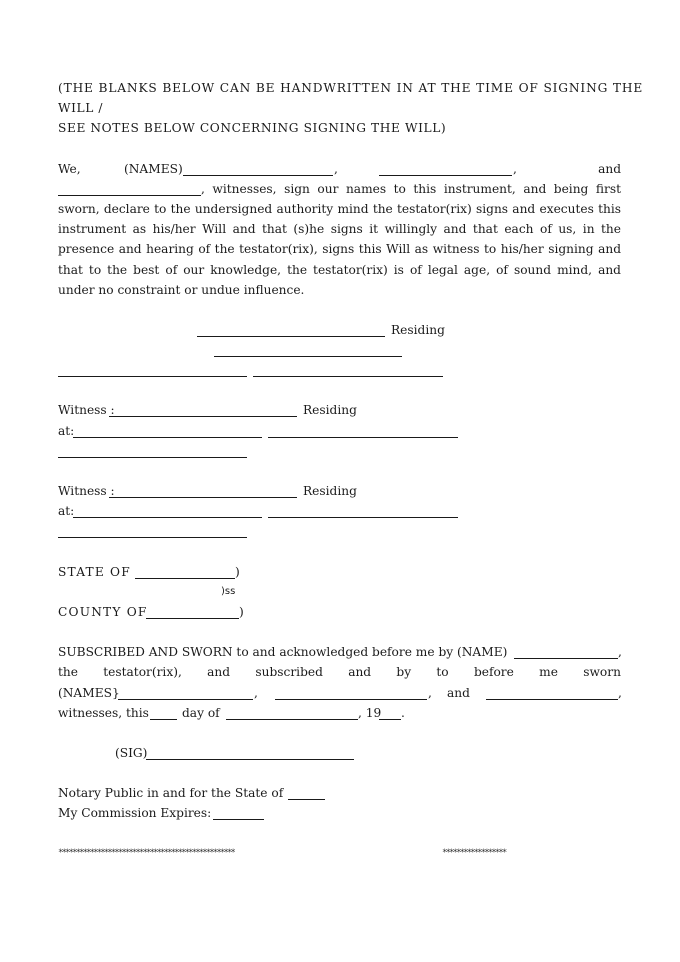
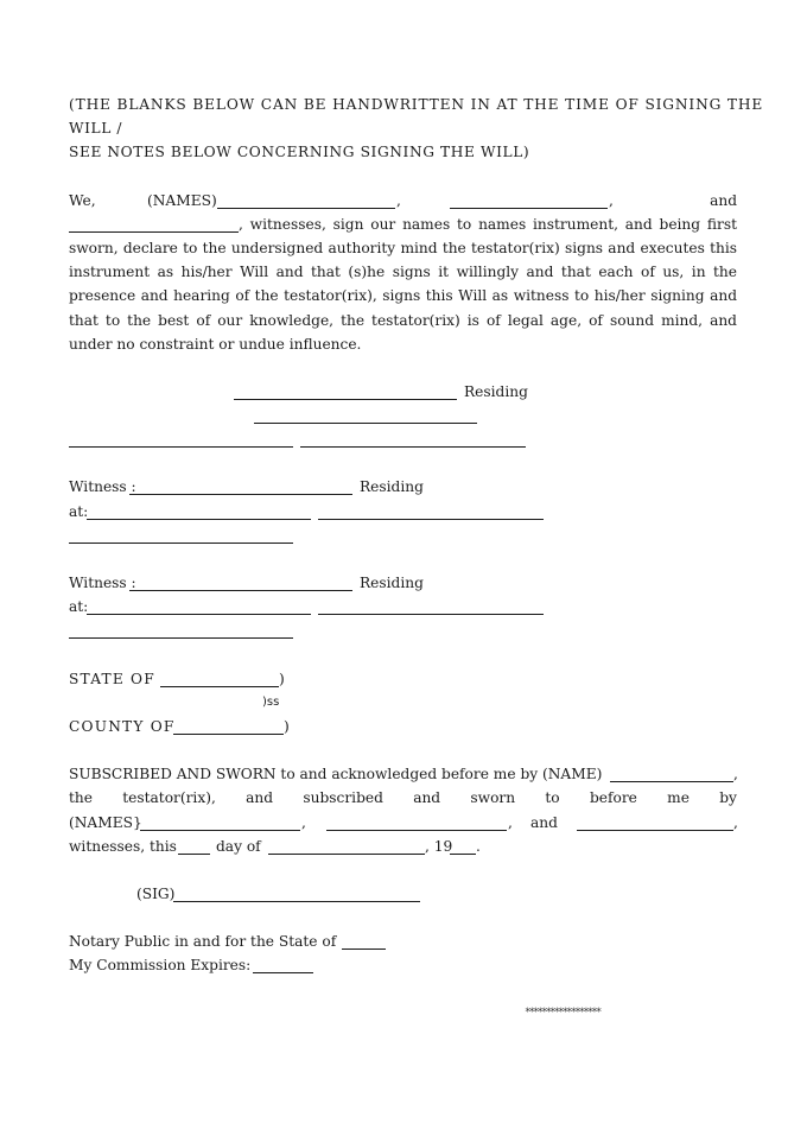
  (THE BLANKS BELOW CAN BE HANDWRITTEN IN AT THE TIME OF SIGNING THE
  WILL /
  SEE NOTES BELOW CONCERNING SIGNING THE WILL)
  We,
  (NAMES)
  ,
  ,
  and
- , witnesses, sign our names to this instrument, and being first
+ , witnesses, sign our names to names instrument, and being first
  sworn, declare to the undersigned authority mind the testator(rix) signs and executes this
  instrument as his/her Will and that (s)he signs it willingly and that each of us, in the
  presence and hearing of the testator(rix), signs this Will as witness to his/her signing and
  that to the best of our knowledge, the testator(rix) is of legal age, of sound mind, and
  under no constraint or undue influence.
  Residing
  Witness :
  Residing
  at:
  Witness :
  Residing
  at:
  STATE OF
  )
  )ss
  COUNTY OF
  )
  SUBSCRIBED AND SWORN to and acknowledged before me by (NAME)
  ,
  the
  testator(rix),
  and
  subscribed
  and
- by
+ sworn
  to
  before
  me
- sworn
+ by
  (NAMES}
  ,
  ,
  and
  ,
  witnesses, this
  day of
  , 19
  .
  (SIG)
  Notary Public in and for the State of
  My Commission Expires:
- **************************************************
  ******************
